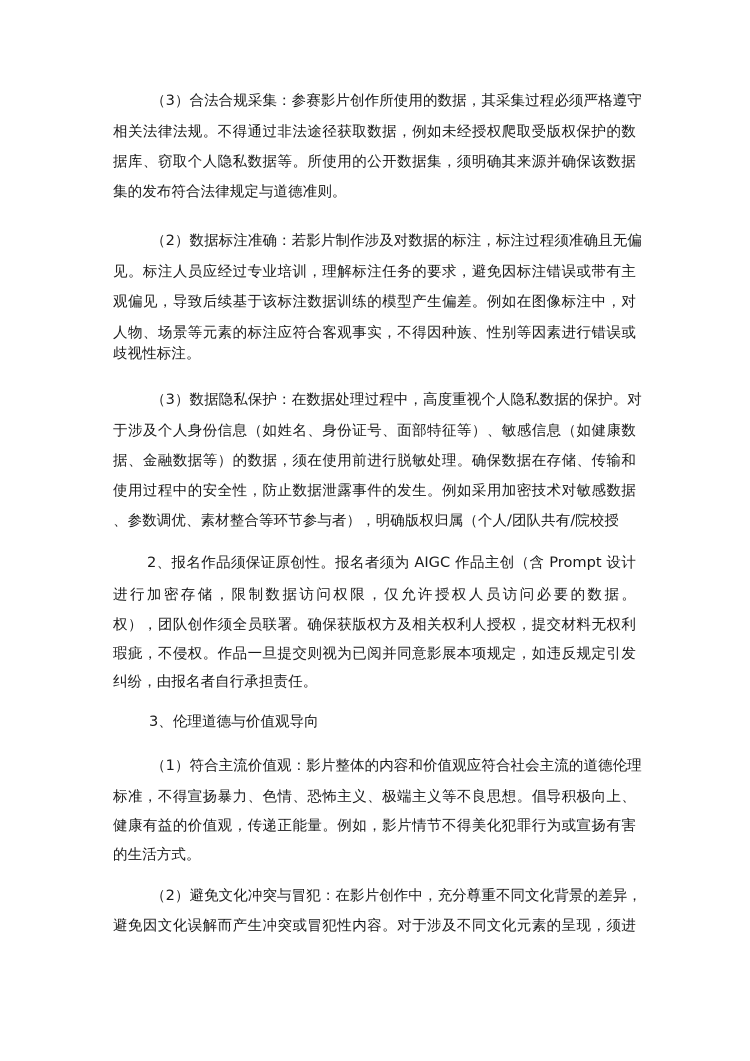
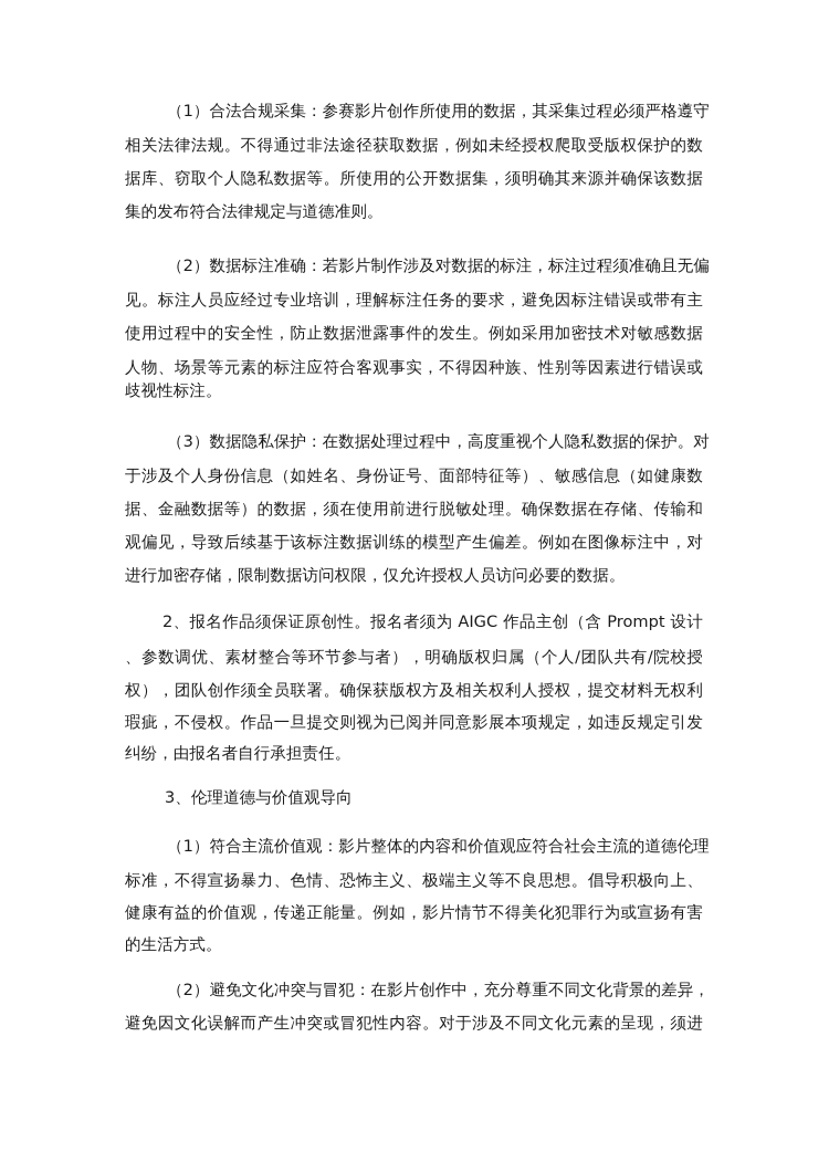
- （3）合法合规采集：参赛影片创作所使用的数据，其采集过程必须严格遵守
+ （1）合法合规采集：参赛影片创作所使用的数据，其采集过程必须严格遵守
  相关法律法规。不得通过非法途径获取数据，例如未经授权爬取受版权保护的数
  据库、窃取个人隐私数据等。所使用的公开数据集，须明确其来源并确保该数据
  集的发布符合法律规定与道德准则。
  （2）数据标注准确：若影片制作涉及对数据的标注，标注过程须准确且无偏
  见。标注人员应经过专业培训，理解标注任务的要求，避免因标注错误或带有主
- 观偏见，导致后续基于该标注数据训练的模型产生偏差。例如在图像标注中，对
+ 使用过程中的安全性，防止数据泄露事件的发生。例如采用加密技术对敏感数据
  人物、场景等元素的标注应符合客观事实，不得因种族、性别等因素进行错误或
  歧视性标注。
  （3）数据隐私保护：在数据处理过程中，高度重视个人隐私数据的保护。对
  于涉及个人身份信息（如姓名、身份证号、面部特征等）、敏感信息（如健康数
  据、金融数据等）的数据，须在使用前进行脱敏处理。确保数据在存储、传输和
- 使用过程中的安全性，防止数据泄露事件的发生。例如采用加密技术对敏感数据
+ 观偏见，导致后续基于该标注数据训练的模型产生偏差。例如在图像标注中，对
- 、参数调优、素材整合等环节参与者），明确版权归属（个人/团队共有/院校授
+ 进行加密存储，限制数据访问权限，仅允许授权人员访问必要的数据。
  2、报名作品须保证原创性。报名者须为 AIGC 作品主创（含 Prompt 设计
- 进行加密存储，限制数据访问权限，仅允许授权人员访问必要的数据。
+ 、参数调优、素材整合等环节参与者），明确版权归属（个人/团队共有/院校授
  权），团队创作须全员联署。确保获版权方及相关权利人授权，提交材料无权利
  瑕疵，不侵权。作品一旦提交则视为已阅并同意影展本项规定，如违反规定引发
  纠纷，由报名者自行承担责任。
  3、伦理道德与价值观导向
  （1）符合主流价值观：影片整体的内容和价值观应符合社会主流的道德伦理
  标准，不得宣扬暴力、色情、恐怖主义、极端主义等不良思想。倡导积极向上、
  健康有益的价值观，传递正能量。例如，影片情节不得美化犯罪行为或宣扬有害
  的生活方式。
  （2）避免文化冲突与冒犯：在影片创作中，充分尊重不同文化背景的差异，
  避免因文化误解而产生冲突或冒犯性内容。对于涉及不同文化元素的呈现，须进
